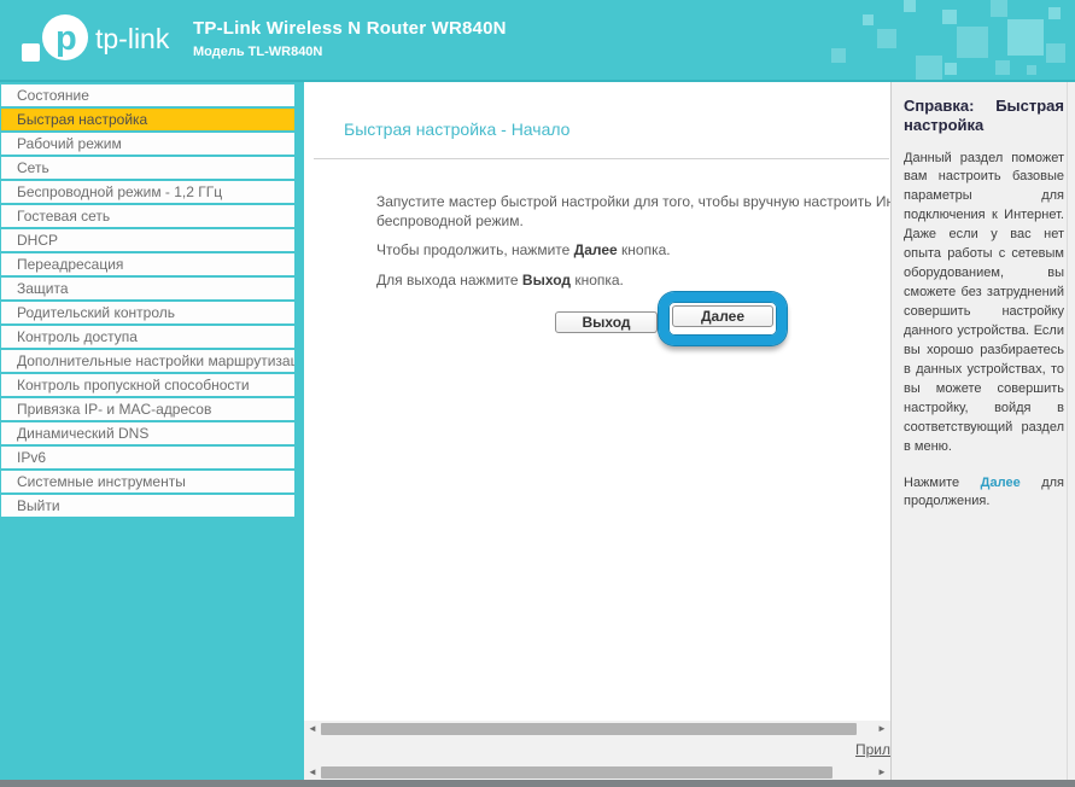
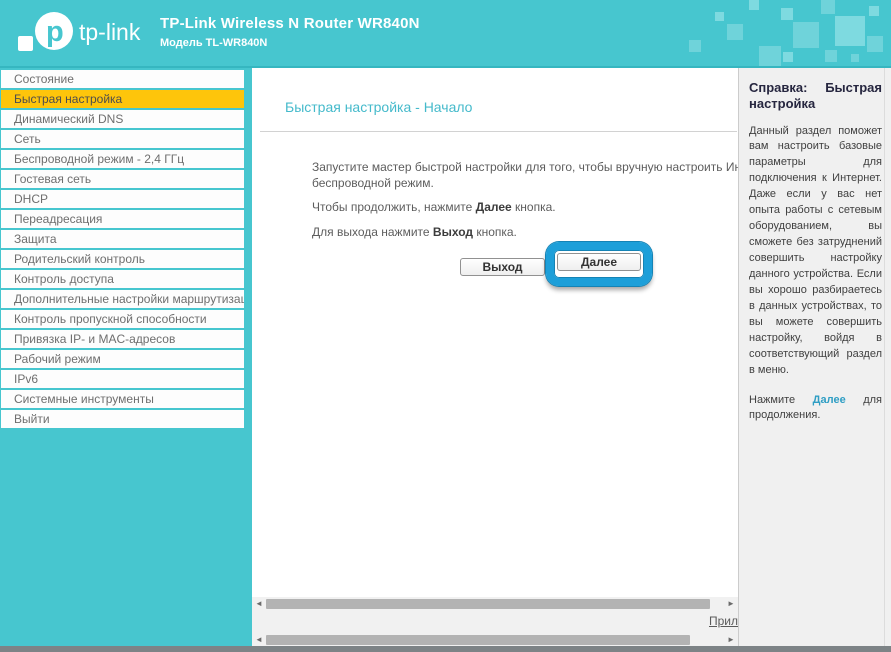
  p
  tp-link
  TP-Link Wireless N Router WR840N
  Модель TL-WR840N
  Состояние
  Быстрая настройка
- Рабочий режим
+ Динамический DNS
  Сеть
- Беспроводной режим - 1,2 ГГц
+ Беспроводной режим - 2,4 ГГц
  Гостевая сеть
  DHCP
  Переадресация
  Защита
  Родительский контроль
  Контроль доступа
  Дополнительные настройки маршрутиза
  Контроль пропускной способности
  Привязка IP- и MAC-адресов
- Динамический DNS
+ Рабочий режим
  IPv6
  Системные инструменты
  Выйти
  Быстрая настройка - Начало
  Запустите мастер быстрой настройки для того, чтобы вручную настроить И
  беспроводной режим.
  Чтобы продолжить, нажмите Далее кнопка.
  Для выхода нажмите Выход кнопка.
  Выход
  Далее
  Прил
  Справка: Быстрая настройка
  Данный раздел поможет вам настроить базовые параметры для подключения к Интернет. Даже если у вас нет опыта работы с сетевым оборудованием, вы сможете без затруднений совершить настройку данного устройства. Если вы хорошо разбираетесь в данных устройствах, то вы можете совершить настройку, войдя в соответствующий раздел в меню.
  Нажмите Далее для продолжения.
